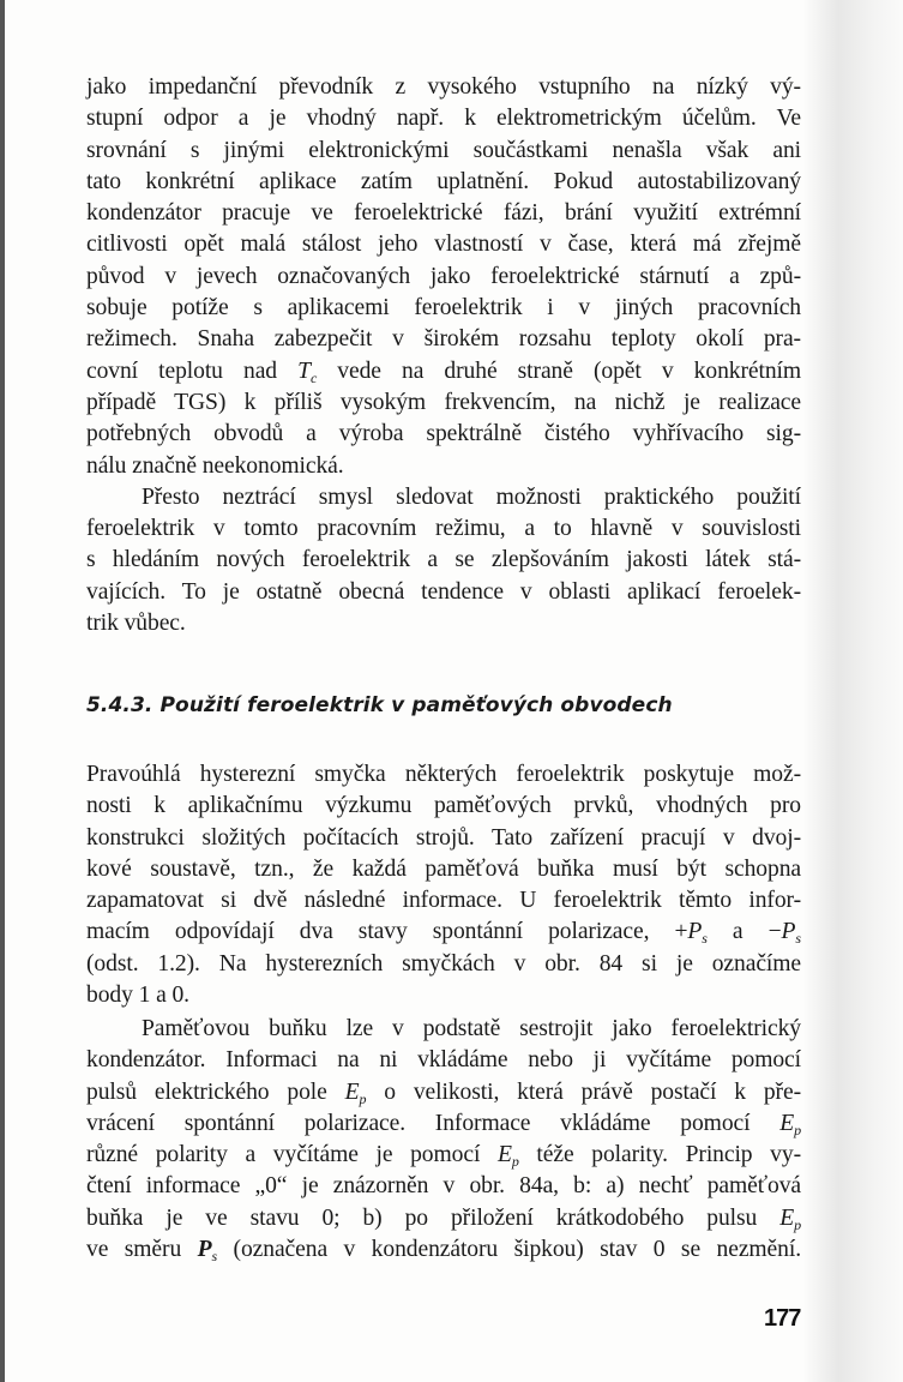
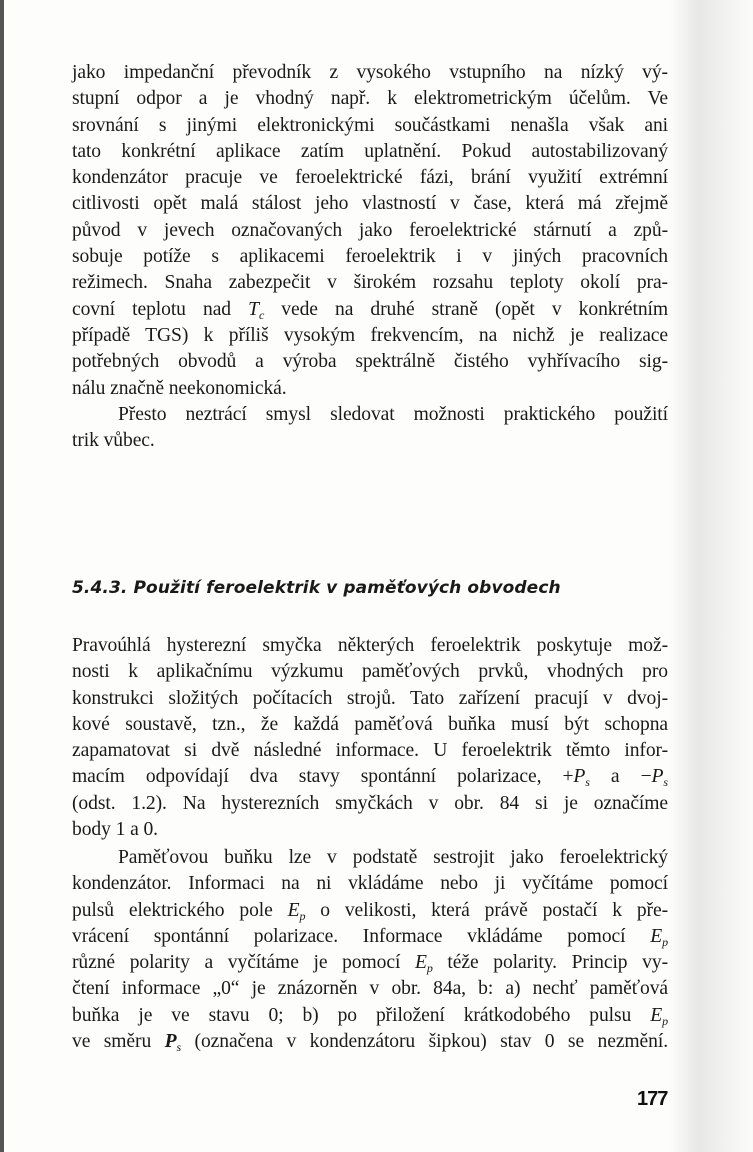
  jako impedanční převodník z vysokého vstupního na nízký vý-
  stupní odpor a je vhodný např. k elektrometrickým účelům. Ve
  srovnání s jinými elektronickými součástkami nenašla však ani
  tato konkrétní aplikace zatím uplatnění. Pokud autostabilizovaný
  kondenzátor pracuje ve feroelektrické fázi, brání využití extrémní
  citlivosti opět malá stálost jeho vlastností v čase, která má zřejmě
  původ v jevech označovaných jako feroelektrické stárnutí a způ-
  sobuje potíže s aplikacemi feroelektrik i v jiných pracovních
  režimech. Snaha zabezpečit v širokém rozsahu teploty okolí pra-
  covní teplotu nad Tc vede na druhé straně (opět v konkrétním
  případě TGS) k příliš vysokým frekvencím, na nichž je realizace
  potřebných obvodů a výroba spektrálně čistého vyhřívacího sig-
  nálu značně neekonomická.
  Přesto neztrácí smysl sledovat možnosti praktického použití
- feroelektrik v tomto pracovním režimu, a to hlavně v souvislosti
- s hledáním nových feroelektrik a se zlepšováním jakosti látek stá-
- vajících. To je ostatně obecná tendence v oblasti aplikací feroelek-
  trik vůbec.
  5.4.3. Použití feroelektrik v paměťových obvodech
  Pravoúhlá hysterezní smyčka některých feroelektrik poskytuje mož-
  nosti k aplikačnímu výzkumu paměťových prvků, vhodných pro
  konstrukci složitých počítacích strojů. Tato zařízení pracují v dvoj-
  kové soustavě, tzn., že každá paměťová buňka musí být schopna
  zapamatovat si dvě následné informace. U feroelektrik těmto infor-
  macím odpovídají dva stavy spontánní polarizace, +Ps a −Ps
  (odst. 1.2). Na hysterezních smyčkách v obr. 84 si je označíme
  body 1 a 0.
  Paměťovou buňku lze v podstatě sestrojit jako feroelektrický
  kondenzátor. Informaci na ni vkládáme nebo ji vyčítáme pomocí
  pulsů elektrického pole Ep o velikosti, která právě postačí k pře-
  vrácení spontánní polarizace. Informace vkládáme pomocí Ep
  různé polarity a vyčítáme je pomocí Ep téže polarity. Princip vy-
  čtení informace „0“ je znázorněn v obr. 84a, b: a) nechť paměťová
  buňka je ve stavu 0; b) po přiložení krátkodobého pulsu Ep
  ve směru Ps (označena v kondenzátoru šipkou) stav 0 se nezmění.
  177
